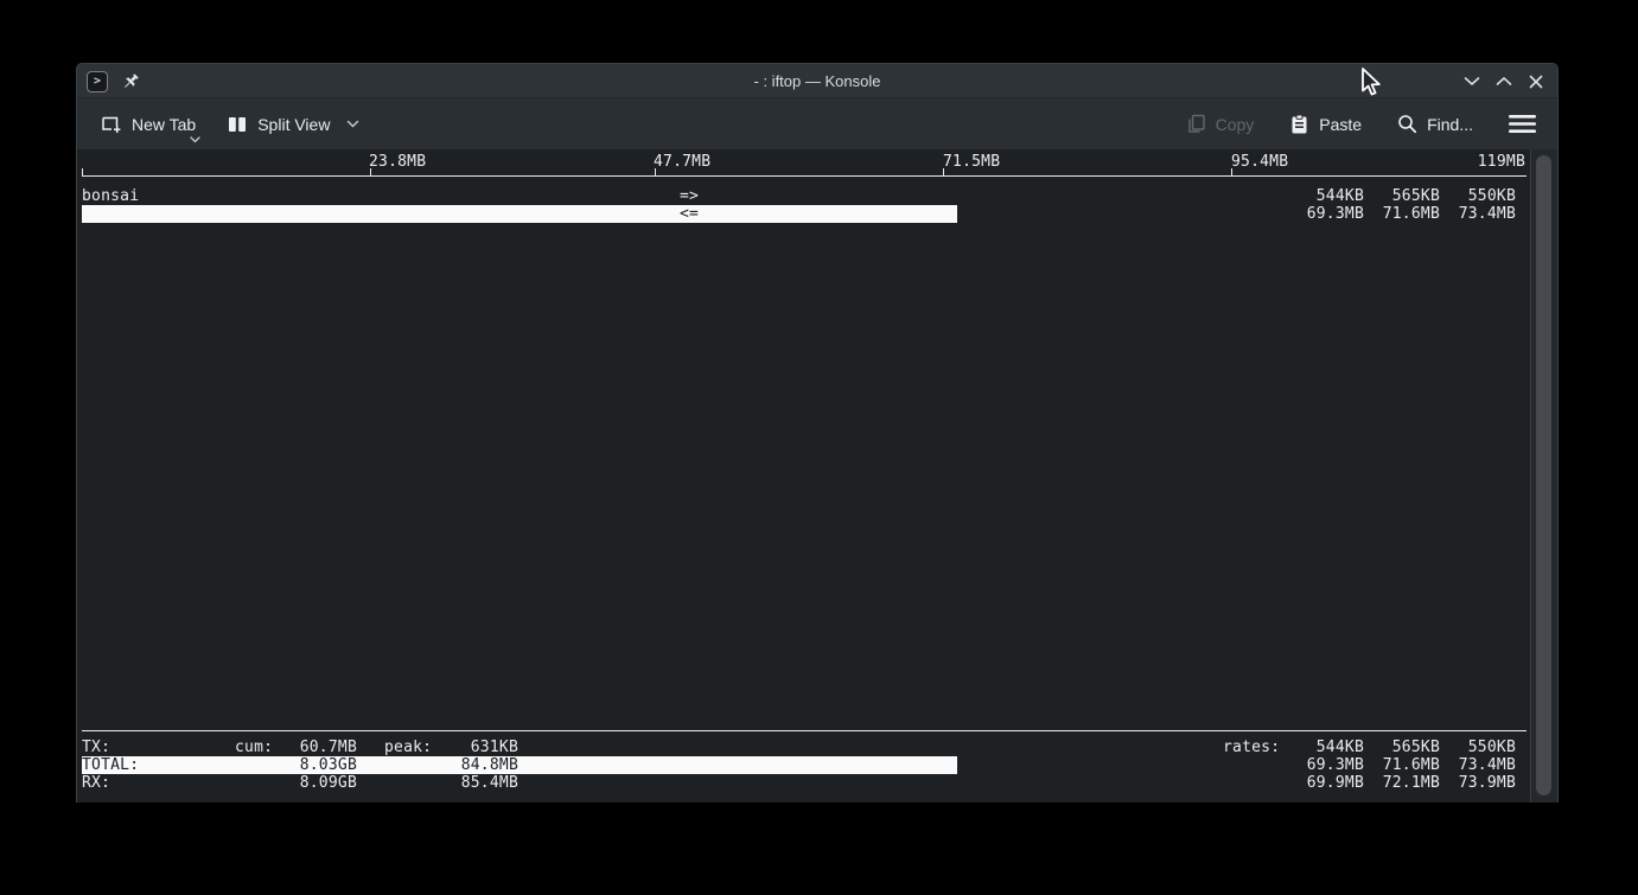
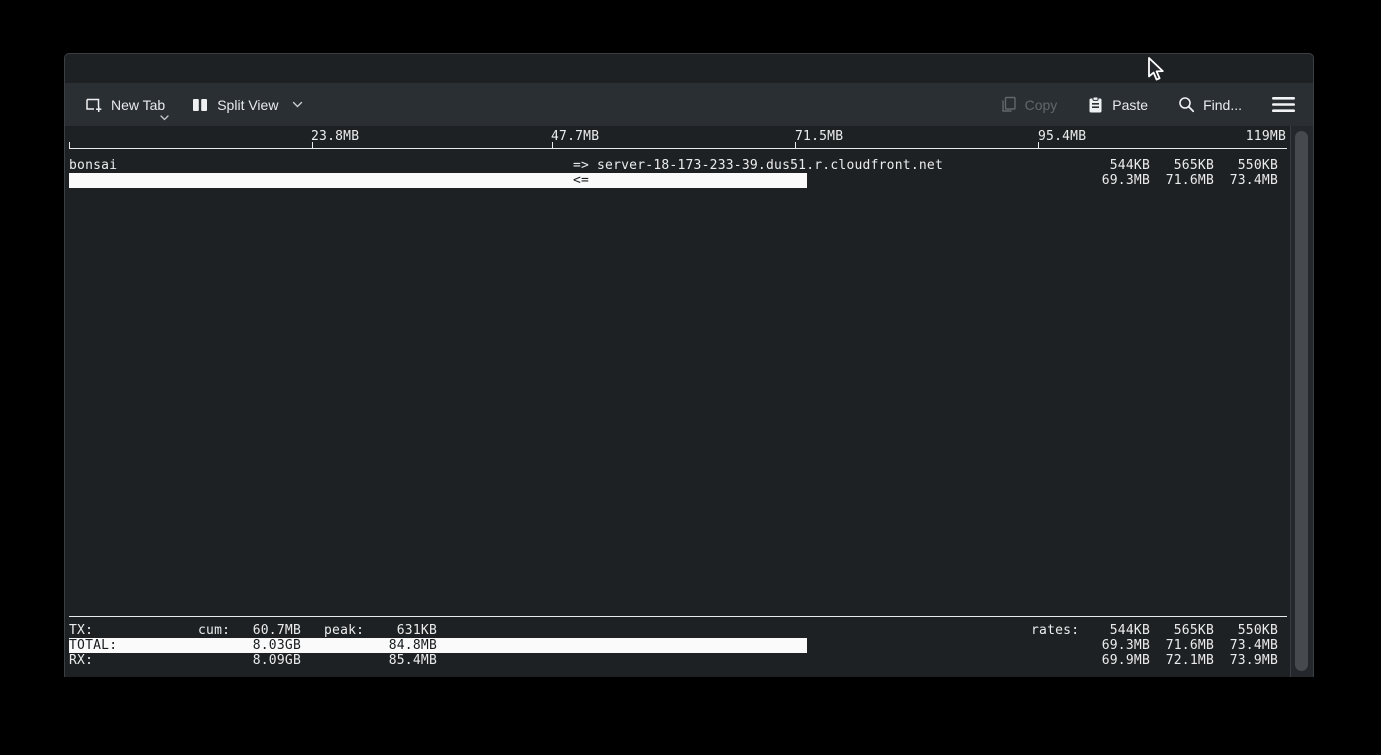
- >
- - : iftop — Konsole
  New Tab
  Split View
  Copy
  Paste
  Find...
  23.8MB
  47.7MB
  71.5MB
  95.4MB
  119MB
  bonsai
  =>
+ server-18-173-233-39.dus51.r.cloudfront.net
  544KB
  565KB
  550KB
  <=
  69.3MB
  71.6MB
  73.4MB
  TX:
  cum:
  60.7MB
  peak:
  631KB
  rates:
  544KB
  565KB
  550KB
  TOTAL:
  8.03GB
  84.8MB
  69.3MB
  71.6MB
  73.4MB
  RX:
  8.09GB
  85.4MB
  69.9MB
  72.1MB
  73.9MB
